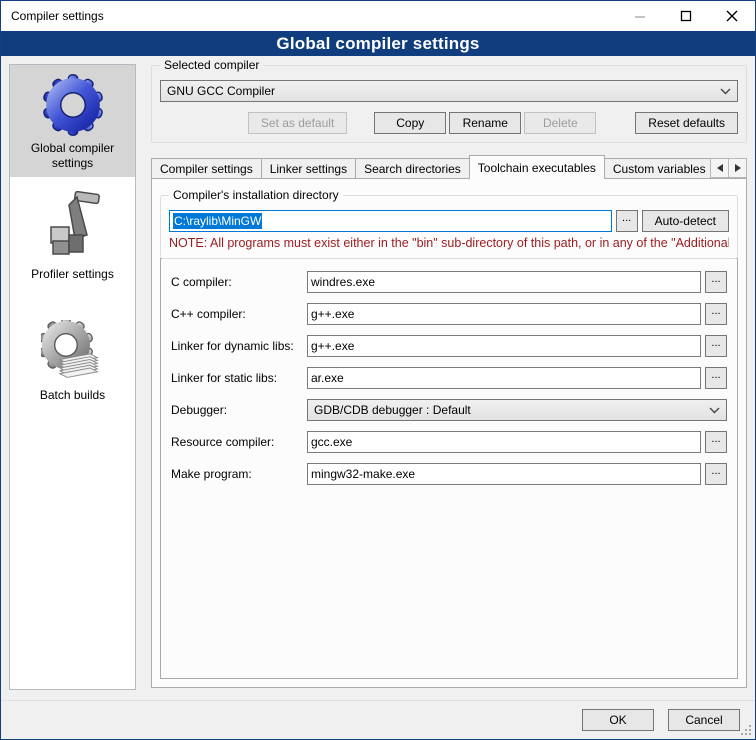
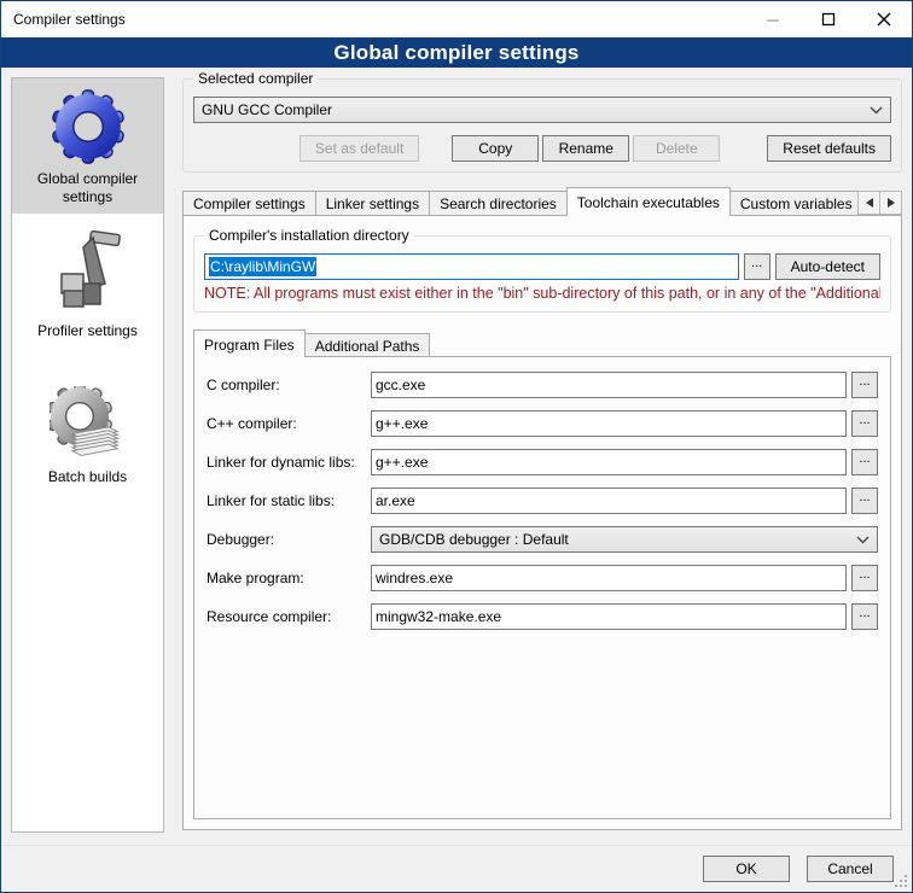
  Compiler settings
  Global compiler settings
  Global compiler settings
  Profiler settings
  Batch builds
  Selected compiler
  GNU GCC Compiler
  Set as default
  Copy
  Rename
  Delete
  Reset defaults
  Compiler settings
  Linker settings
  Search directories
  Toolchain executables
  Custom variables
  Compiler's installation directory
  C:\raylib\MinGW
  ...
  Auto-detect
  NOTE: All programs must exist either in the "bin" sub-directory of this path, or in any of the "Additiona
+ Program Files
+ Additional Paths
  C compiler:
- windres.exe
+ gcc.exe
  ...
  C++ compiler:
  g++.exe
  ...
  Linker for dynamic libs:
  g++.exe
  ...
  Linker for static libs:
  ar.exe
  ...
  Debugger:
  GDB/CDB debugger : Default
- Resource compiler:
+ Make program:
- gcc.exe
+ windres.exe
  ...
- Make program:
+ Resource compiler:
  mingw32-make.exe
  ...
  OK
  Cancel
